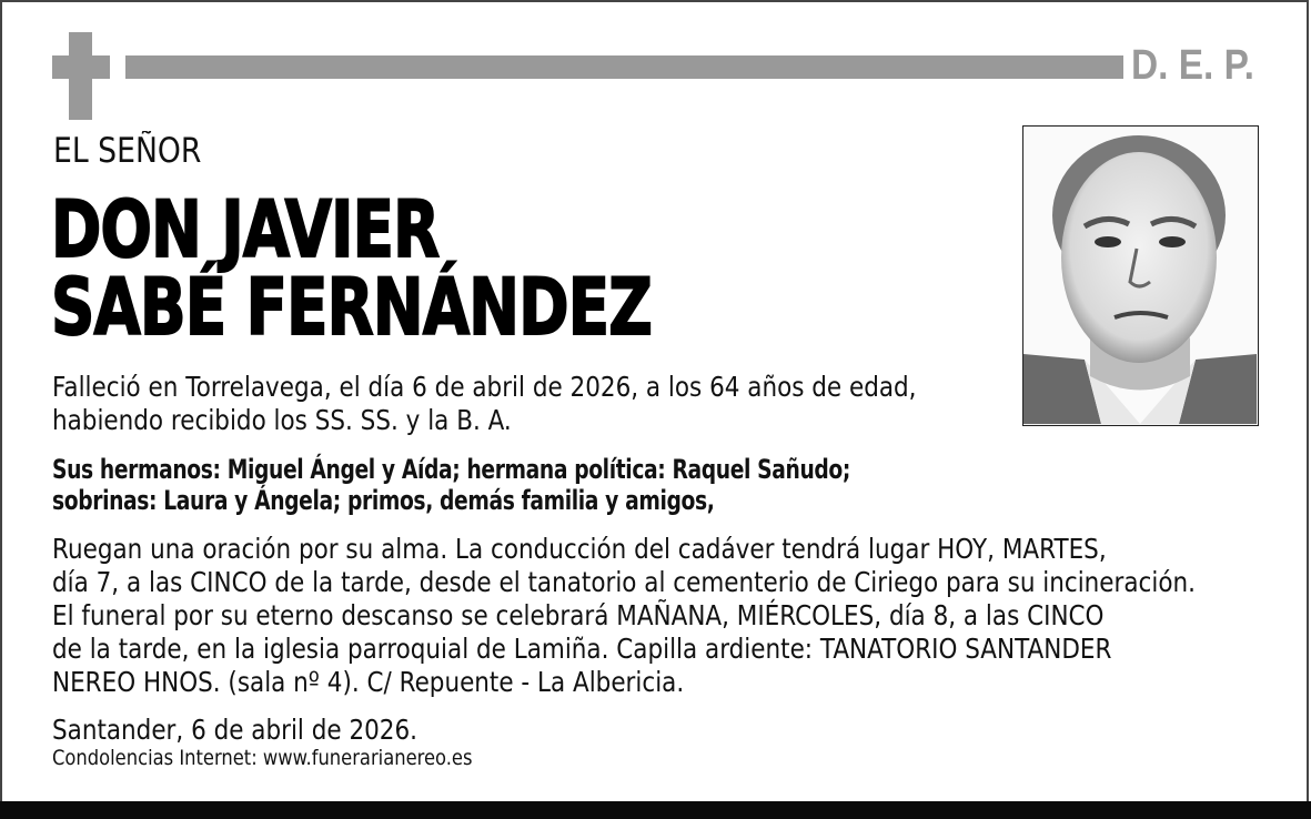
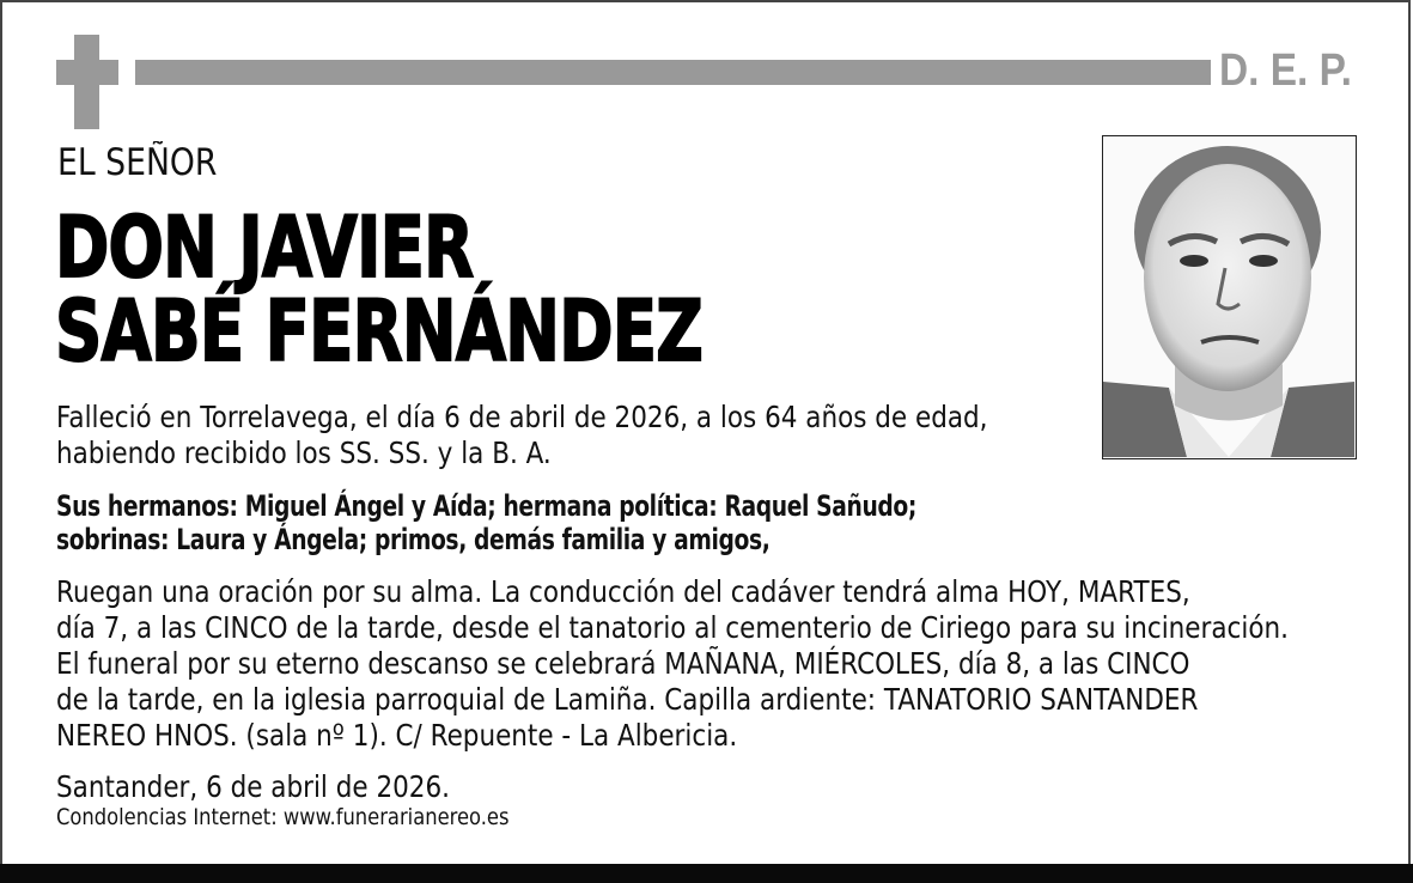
  D. E. P.
  EL SEÑOR
  DON JAVIER
  SABÉ FERNÁNDEZ
  Falleció en Torrelavega, el día 6 de abril de 2026, a los 64 años de edad,
  habiendo recibido los SS. SS. y la B. A.
  Sus hermanos: Miguel Ángel y Aída; hermana política: Raquel Sañudo;
  sobrinas: Laura y Ángela; primos, demás familia y amigos,
- Ruegan una oración por su alma. La conducción del cadáver tendrá lugar HOY, MARTES,
+ Ruegan una oración por su alma. La conducción del cadáver tendrá alma HOY, MARTES,
  día 7, a las CINCO de la tarde, desde el tanatorio al cementerio de Ciriego para su incineración.
  El funeral por su eterno descanso se celebrará MAÑANA, MIÉRCOLES, día 8, a las CINCO
  de la tarde, en la iglesia parroquial de Lamiña. Capilla ardiente: TANATORIO SANTANDER
- NEREO HNOS. (sala nº 4). C/ Repuente - La Albericia.
+ NEREO HNOS. (sala nº 1). C/ Repuente - La Albericia.
  Santander, 6 de abril de 2026.
  Condolencias Internet: www.funerarianereo.es
